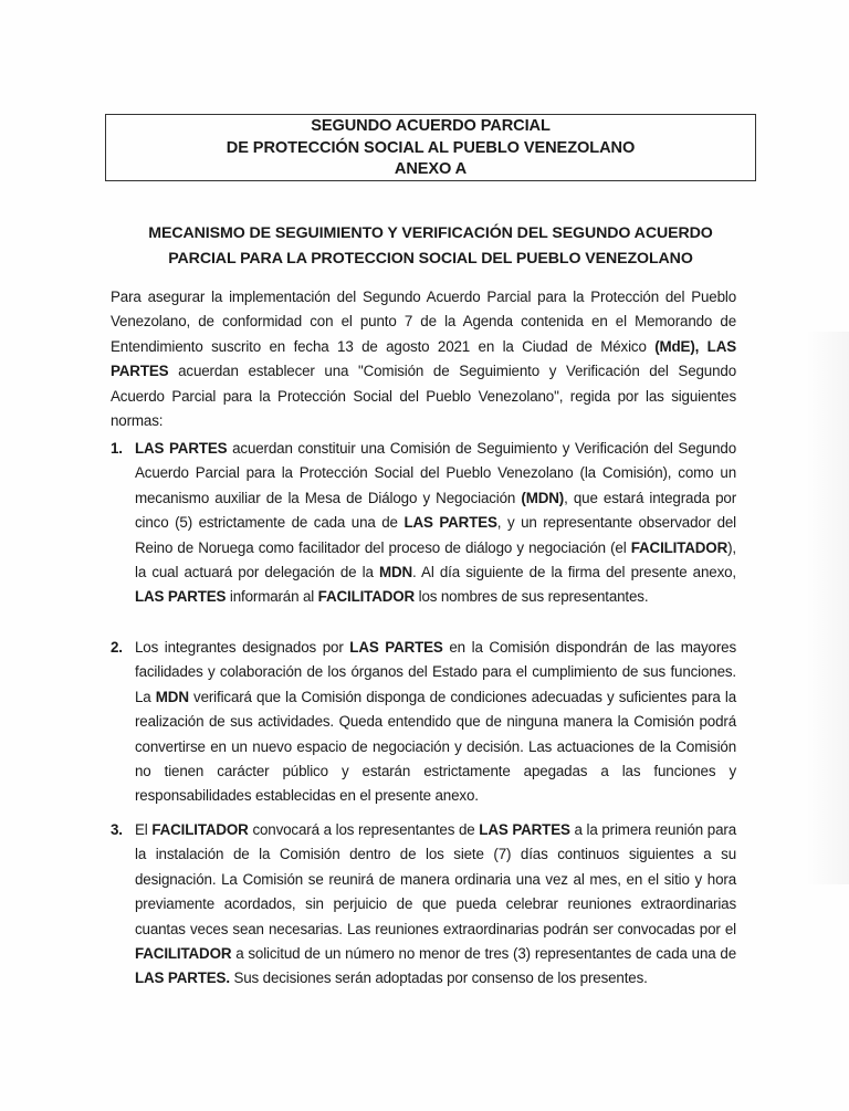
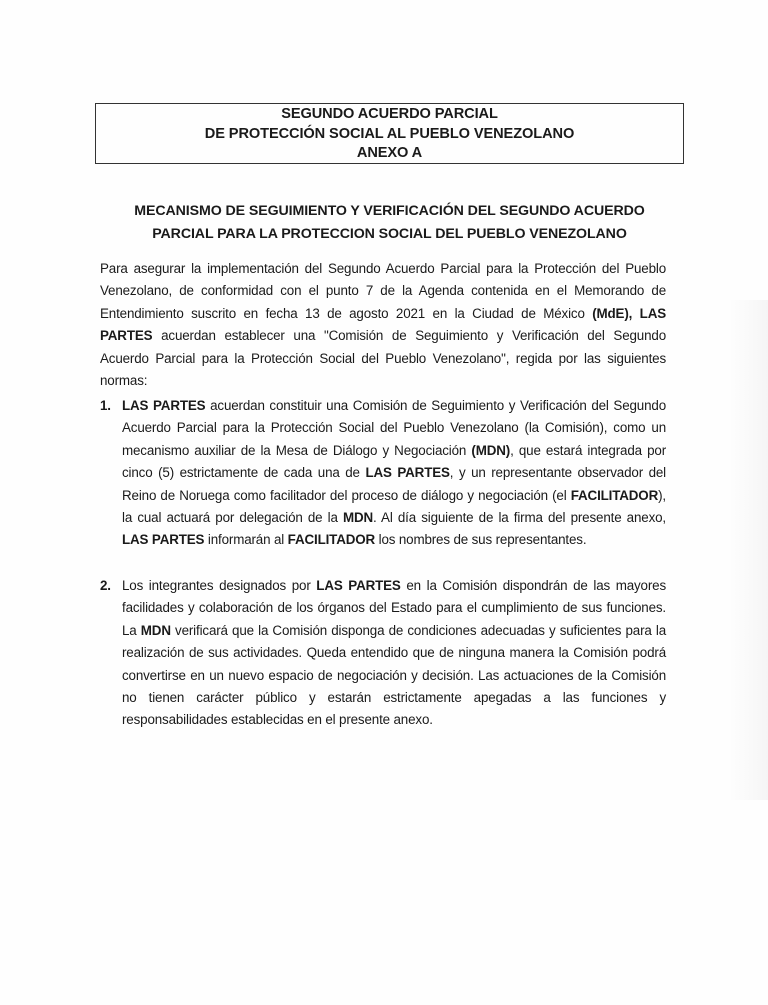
  SEGUNDO ACUERDO PARCIAL
  DE PROTECCIÓN SOCIAL AL PUEBLO VENEZOLANO
  ANEXO A
  MECANISMO DE SEGUIMIENTO Y VERIFICACIÓN DEL SEGUNDO ACUERDO
  PARCIAL PARA LA PROTECCION SOCIAL DEL PUEBLO VENEZOLANO
  Para asegurar la implementación del Segundo Acuerdo Parcial para la Protección del Pueblo Venezolano, de conformidad con el punto 7 de la Agenda contenida en el Memorando de Entendimiento suscrito en fecha 13 de agosto 2021 en la Ciudad de México (MdE), LAS PARTES acuerdan establecer una "Comisión de Seguimiento y Verificación del Segundo Acuerdo Parcial para la Protección Social del Pueblo Venezolano", regida por las siguientes normas:
  1.
  LAS PARTES acuerdan constituir una Comisión de Seguimiento y Verificación del Segundo Acuerdo Parcial para la Protección Social del Pueblo Venezolano (la Comisión), como un mecanismo auxiliar de la Mesa de Diálogo y Negociación (MDN), que estará integrada por cinco (5) estrictamente de cada una de LAS PARTES, y un representante observador del Reino de Noruega como facilitador del proceso de diálogo y negociación (el FACILITADOR), la cual actuará por delegación de la MDN. Al día siguiente de la firma del presente anexo, LAS PARTES informarán al FACILITADOR los nombres de sus representantes.
  2.
  Los integrantes designados por LAS PARTES en la Comisión dispondrán de las mayores facilidades y colaboración de los órganos del Estado para el cumplimiento de sus funciones. La MDN verificará que la Comisión disponga de condiciones adecuadas y suficientes para la realización de sus actividades. Queda entendido que de ninguna manera la Comisión podrá convertirse en un nuevo espacio de negociación y decisión. Las actuaciones de la Comisión no tienen carácter público y estarán estrictamente apegadas a las funciones y responsabilidades establecidas en el presente anexo.
- 3.
- El FACILITADOR convocará a los representantes de LAS PARTES a la primera reunión para la instalación de la Comisión dentro de los siete (7) días continuos siguientes a su designación. La Comisión se reunirá de manera ordinaria una vez al mes, en el sitio y hora previamente acordados, sin perjuicio de que pueda celebrar reuniones extraordinarias cuantas veces sean necesarias. Las reuniones extraordinarias podrán ser convocadas por el FACILITADOR a solicitud de un número no menor de tres (3) representantes de cada una de LAS PARTES. Sus decisiones serán adoptadas por consenso de los presentes.
